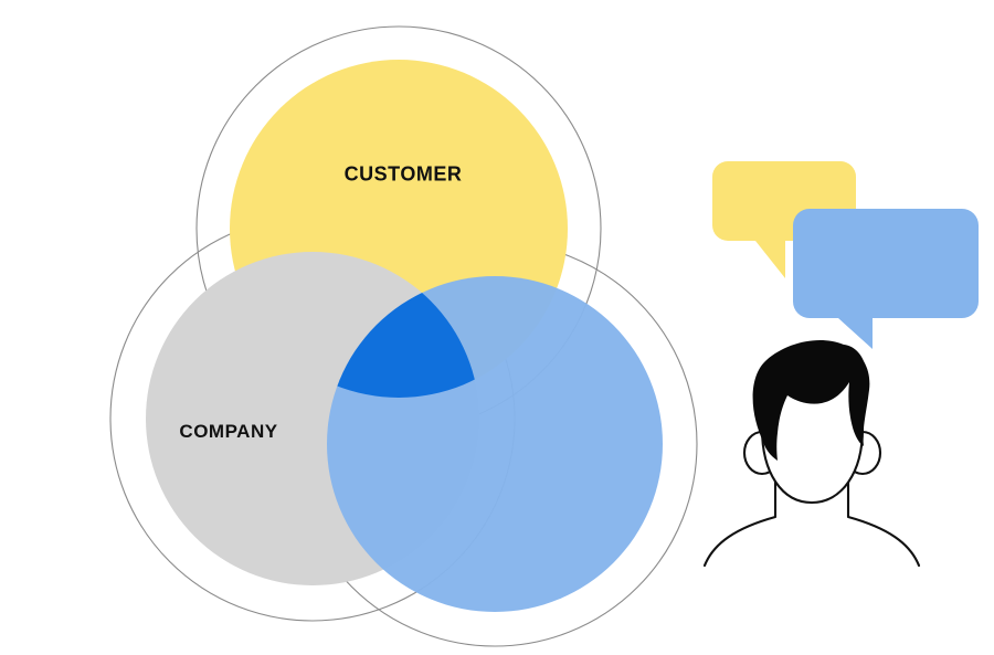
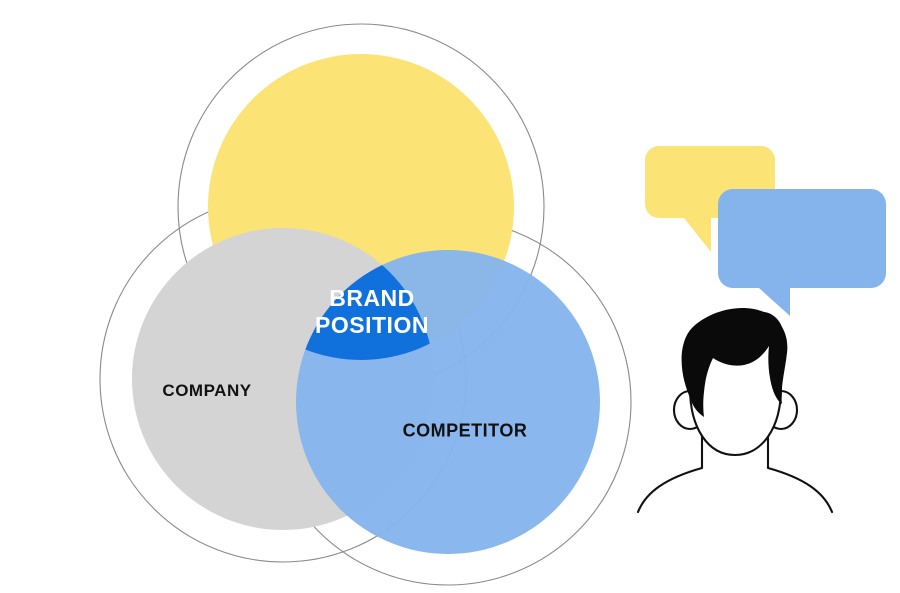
- CUSTOMER
  COMPANY
+ COMPETITOR
+ BRAND
+ POSITION
